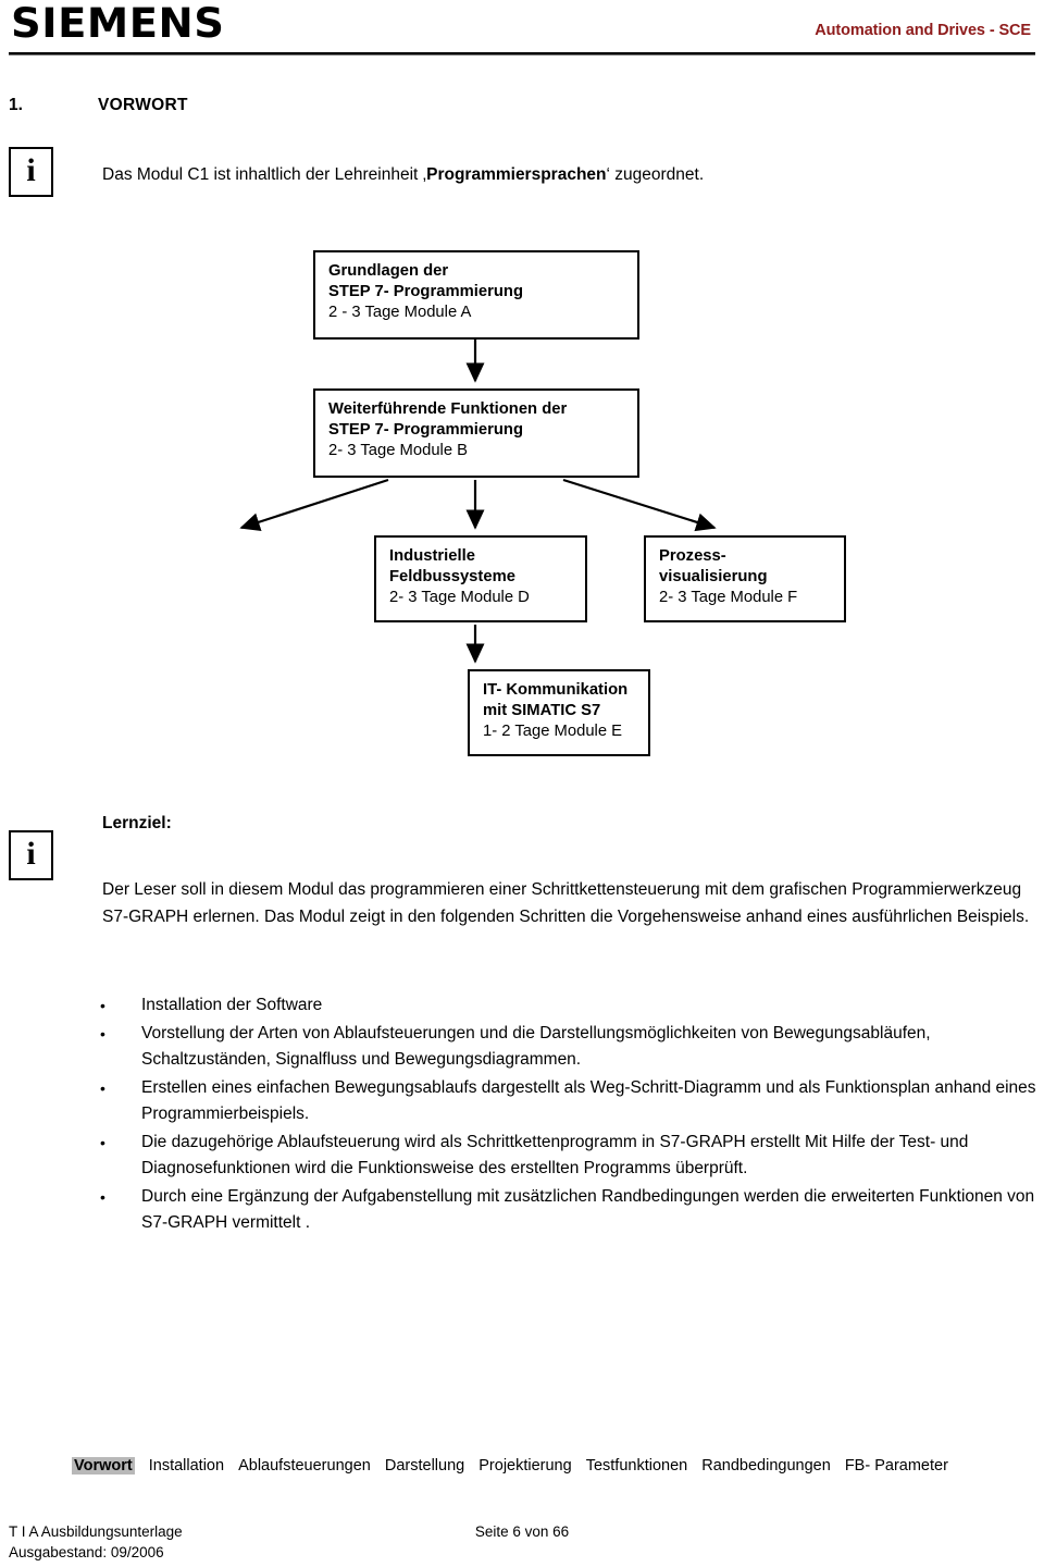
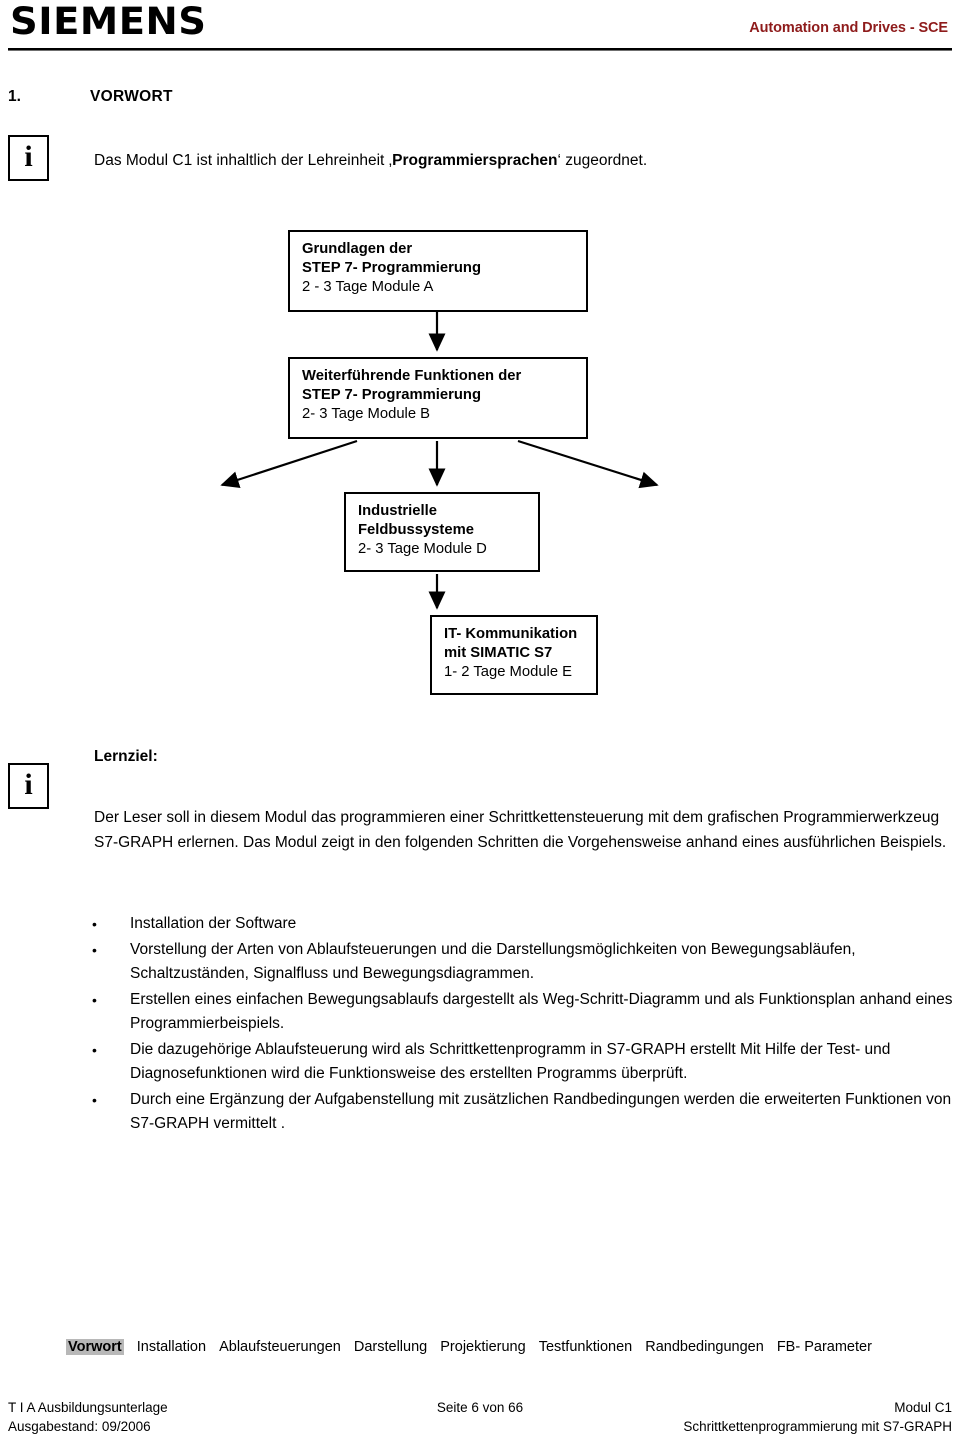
  SIEMENS
  Automation and Drives - SCE
  1.
  VORWORT
  i
  Das Modul C1 ist inhaltlich der Lehreinheit ‚Programmiersprachen‘ zugeordnet.
  Grundlagen der
  STEP 7- Programmierung
  2 - 3 Tage Module A
  Weiterführende Funktionen der
  STEP 7- Programmierung
  2- 3 Tage Module B
  Industrielle
  Feldbussysteme
  2- 3 Tage Module D
- Prozess-
- visualisierung
- 2- 3 Tage Module F
  IT- Kommunikation
  mit SIMATIC S7
  1- 2 Tage Module E
  i
  Lernziel:
  Der Leser soll in diesem Modul das programmieren einer Schrittkettensteuerung mit dem grafischen Programmierwerkzeug S7-GRAPH erlernen. Das Modul zeigt in den folgenden Schritten die Vorgehensweise anhand eines ausführlichen Beispiels.
  •
  Installation der Software
  •
  Vorstellung der Arten von Ablaufsteuerungen und die Darstellungsmöglichkeiten von Bewegungsabläufen, Schaltzuständen, Signalfluss und Bewegungsdiagrammen.
  •
  Erstellen eines einfachen Bewegungsablaufs dargestellt als Weg-Schritt-Diagramm und als Funktionsplan anhand eines Programmierbeispiels.
  •
  Die dazugehörige Ablaufsteuerung wird als Schrittkettenprogramm in S7-GRAPH erstellt Mit Hilfe der Test- und Diagnosefunktionen wird die Funktionsweise des erstellten Programms überprüft.
  •
  Durch eine Ergänzung der Aufgabenstellung mit zusätzlichen Randbedingungen werden die erweiterten Funktionen von S7-GRAPH vermittelt .
  Vorwort Installation Ablaufsteuerungen Darstellung Projektierung Testfunktionen Randbedingungen FB- Parameter
  T I A Ausbildungsunterlage
  Ausgabestand: 09/2006
  Seite 6 von 66
+ Modul C1
+ Schrittkettenprogrammierung mit S7-GRAPH
